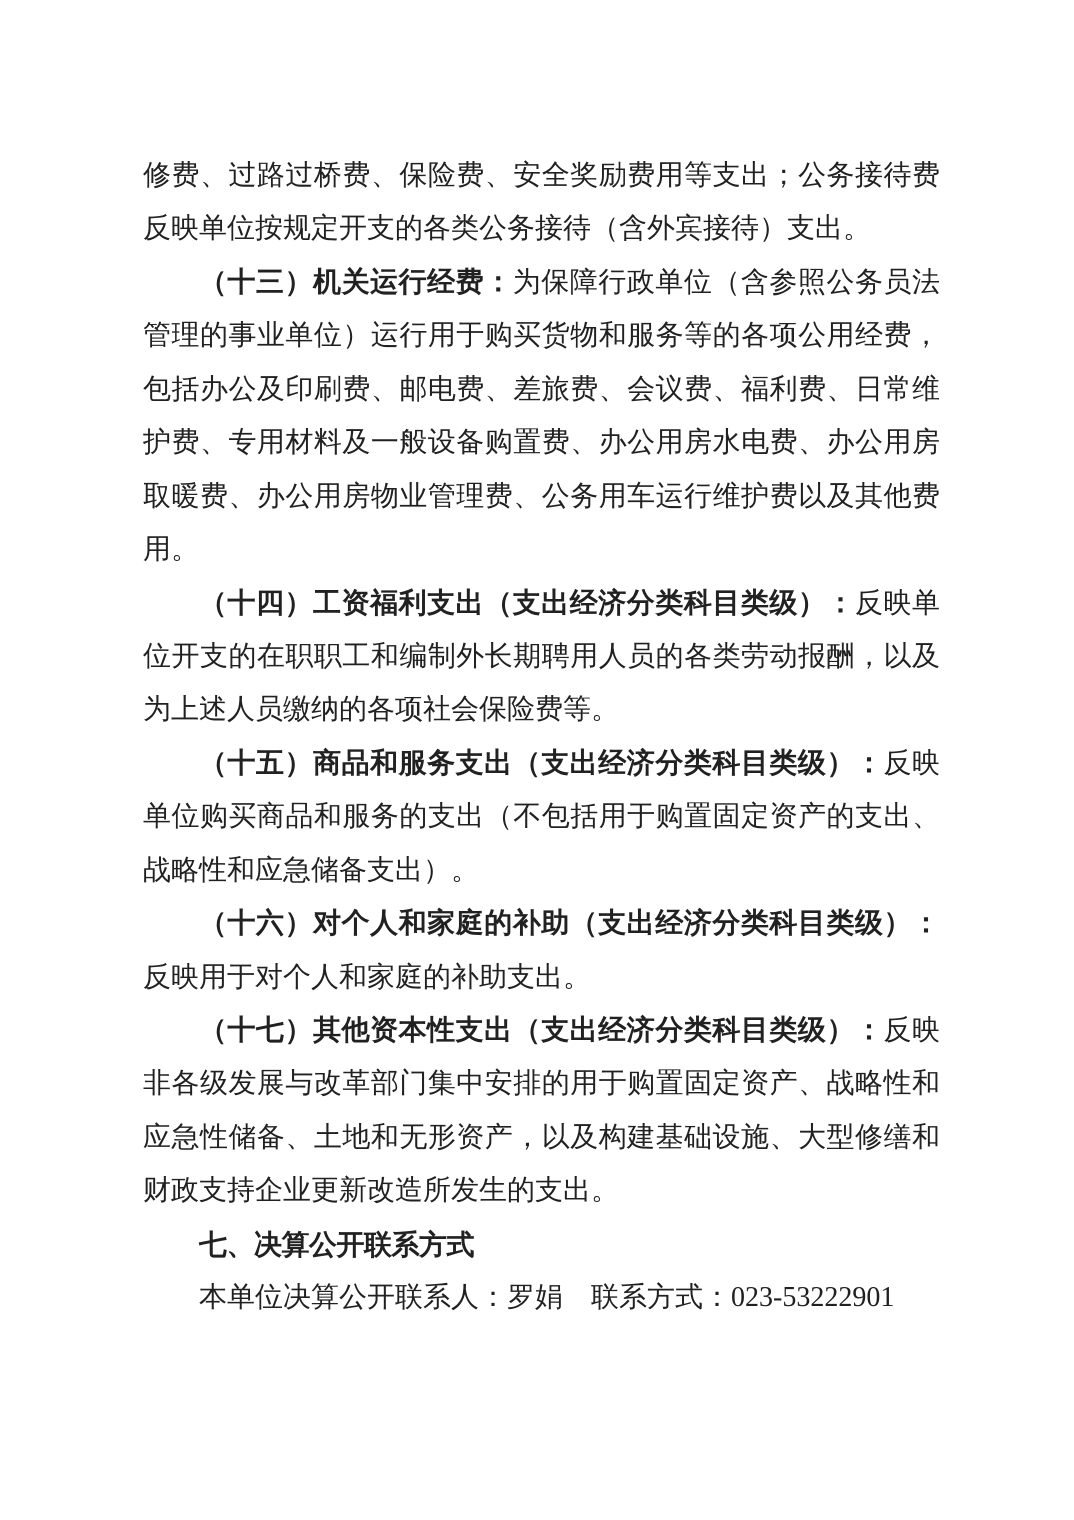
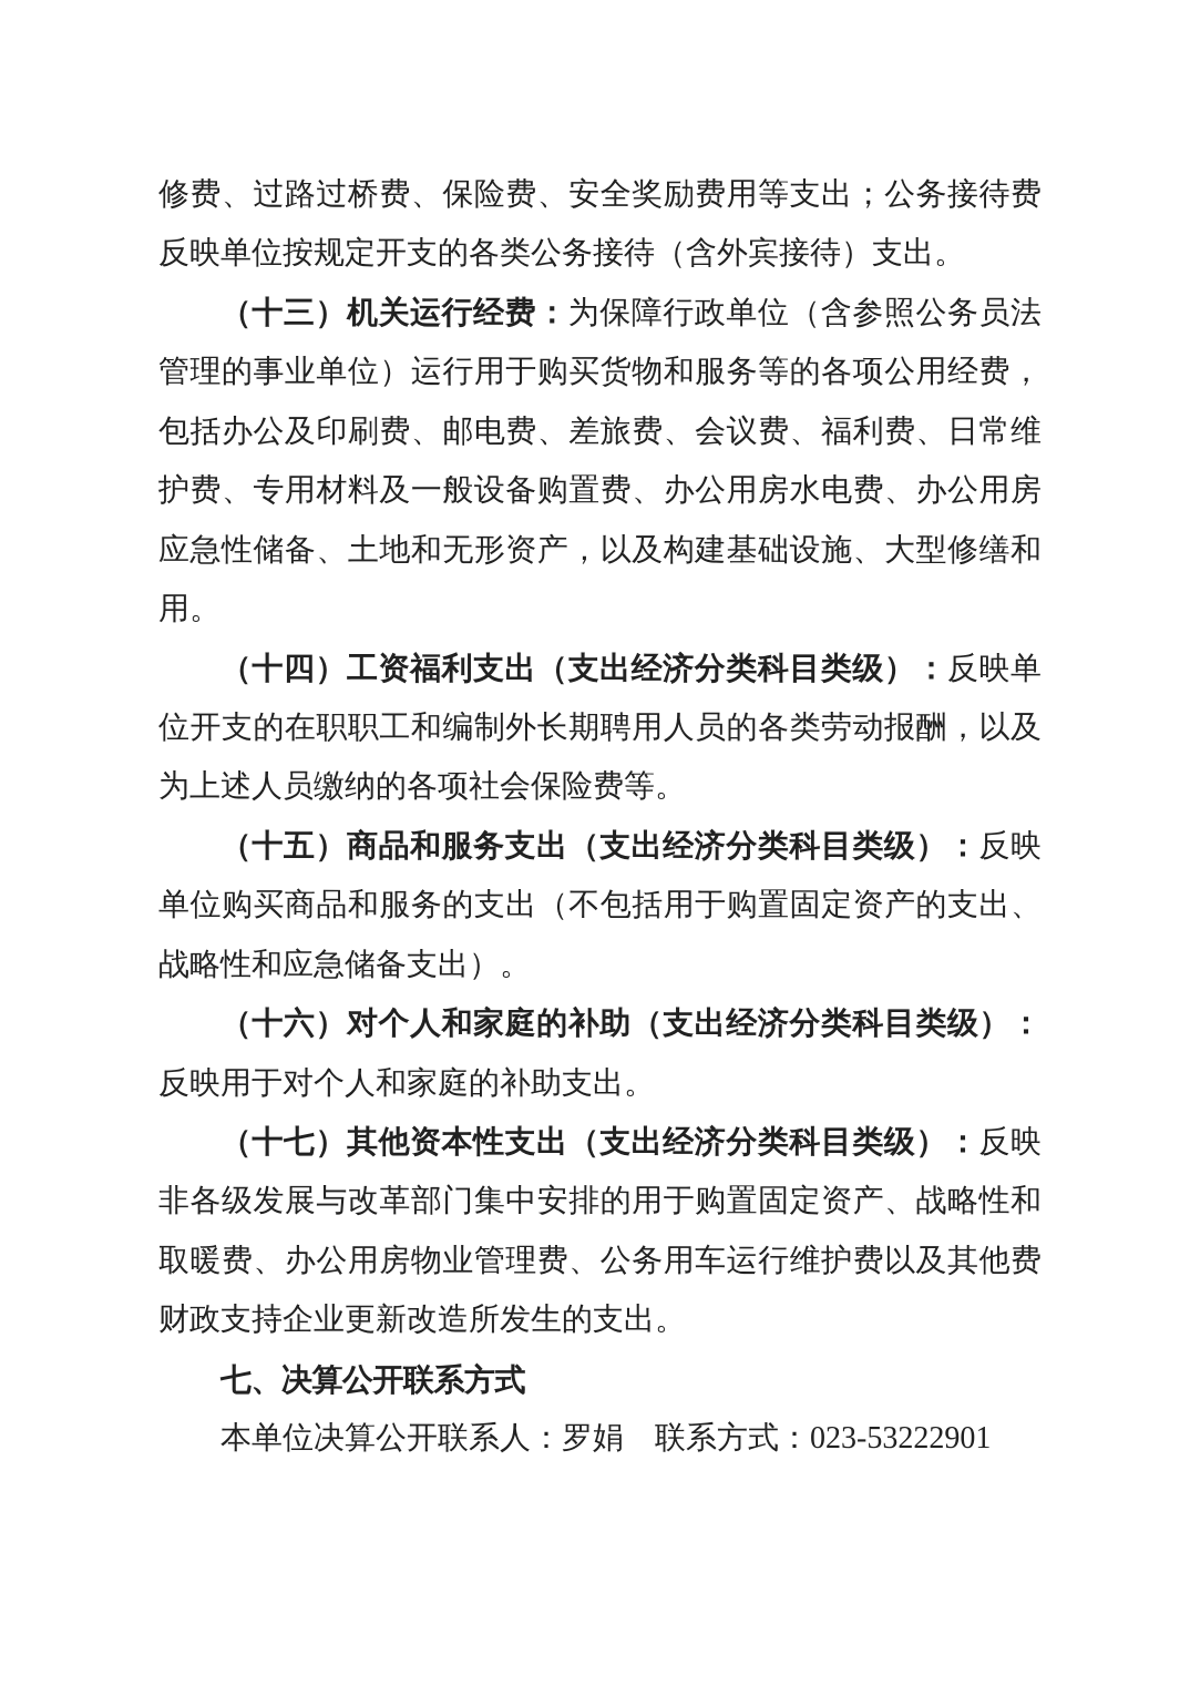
  修费、过路过桥费、保险费、安全奖励费用等支出；公务接待费
  反映单位按规定开支的各类公务接待（含外宾接待）支出。
  （十三）机关运行经费：为保障行政单位（含参照公务员法
  管理的事业单位）运行用于购买货物和服务等的各项公用经费，
  包括办公及印刷费、邮电费、差旅费、会议费、福利费、日常维
  护费、专用材料及一般设备购置费、办公用房水电费、办公用房
- 取暖费、办公用房物业管理费、公务用车运行维护费以及其他费
+ 应急性储备、土地和无形资产，以及构建基础设施、大型修缮和
  用。
  （十四）工资福利支出（支出经济分类科目类级）：反映单
  位开支的在职职工和编制外长期聘用人员的各类劳动报酬，以及
  为上述人员缴纳的各项社会保险费等。
  （十五）商品和服务支出（支出经济分类科目类级）：反映
  单位购买商品和服务的支出（不包括用于购置固定资产的支出、
  战略性和应急储备支出）。
  （十六）对个人和家庭的补助（支出经济分类科目类级）：
  反映用于对个人和家庭的补助支出。
  （十七）其他资本性支出（支出经济分类科目类级）：反映
  非各级发展与改革部门集中安排的用于购置固定资产、战略性和
- 应急性储备、土地和无形资产，以及构建基础设施、大型修缮和
+ 取暖费、办公用房物业管理费、公务用车运行维护费以及其他费
  财政支持企业更新改造所发生的支出。
  七、决算公开联系方式
  本单位决算公开联系人：罗娟 联系方式：023-53222901
